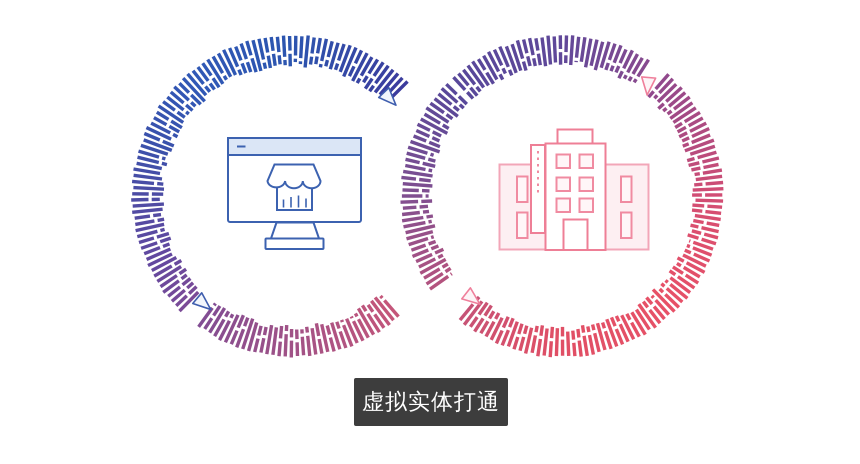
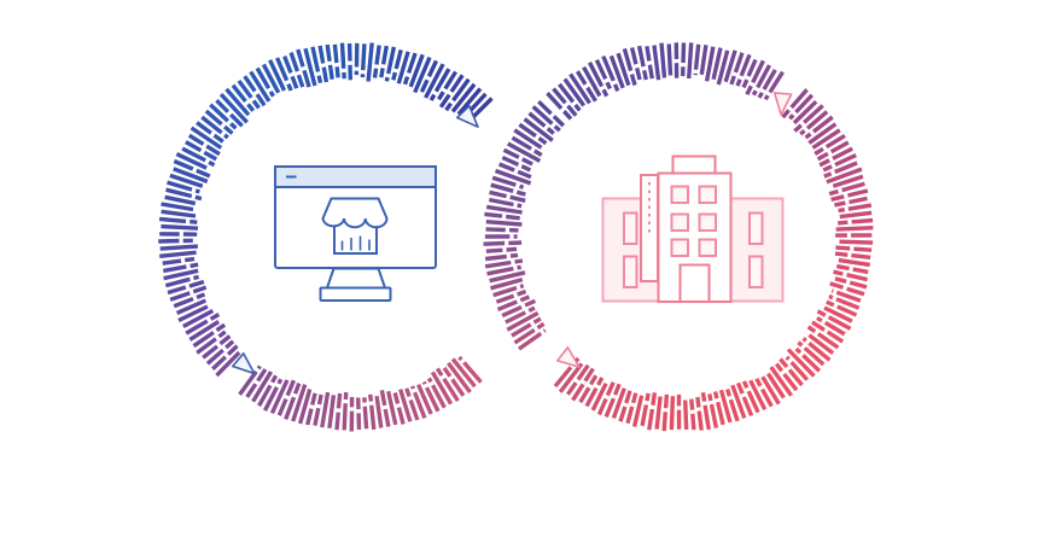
- 虚拟实体打通
